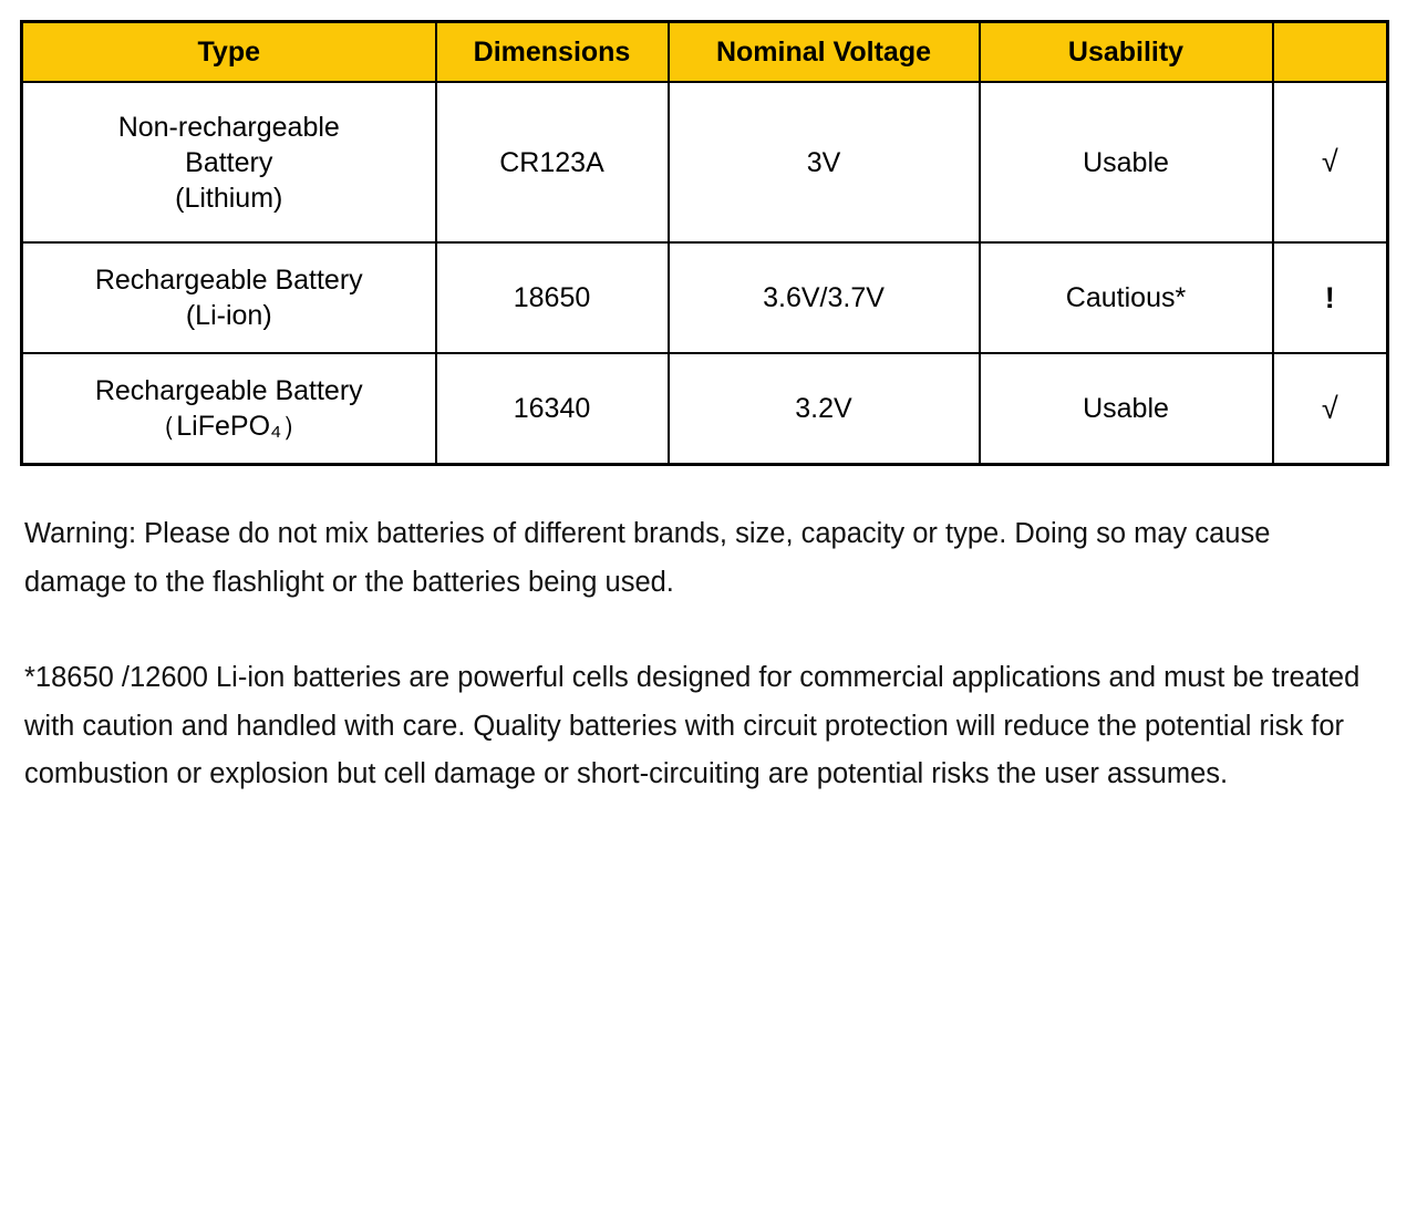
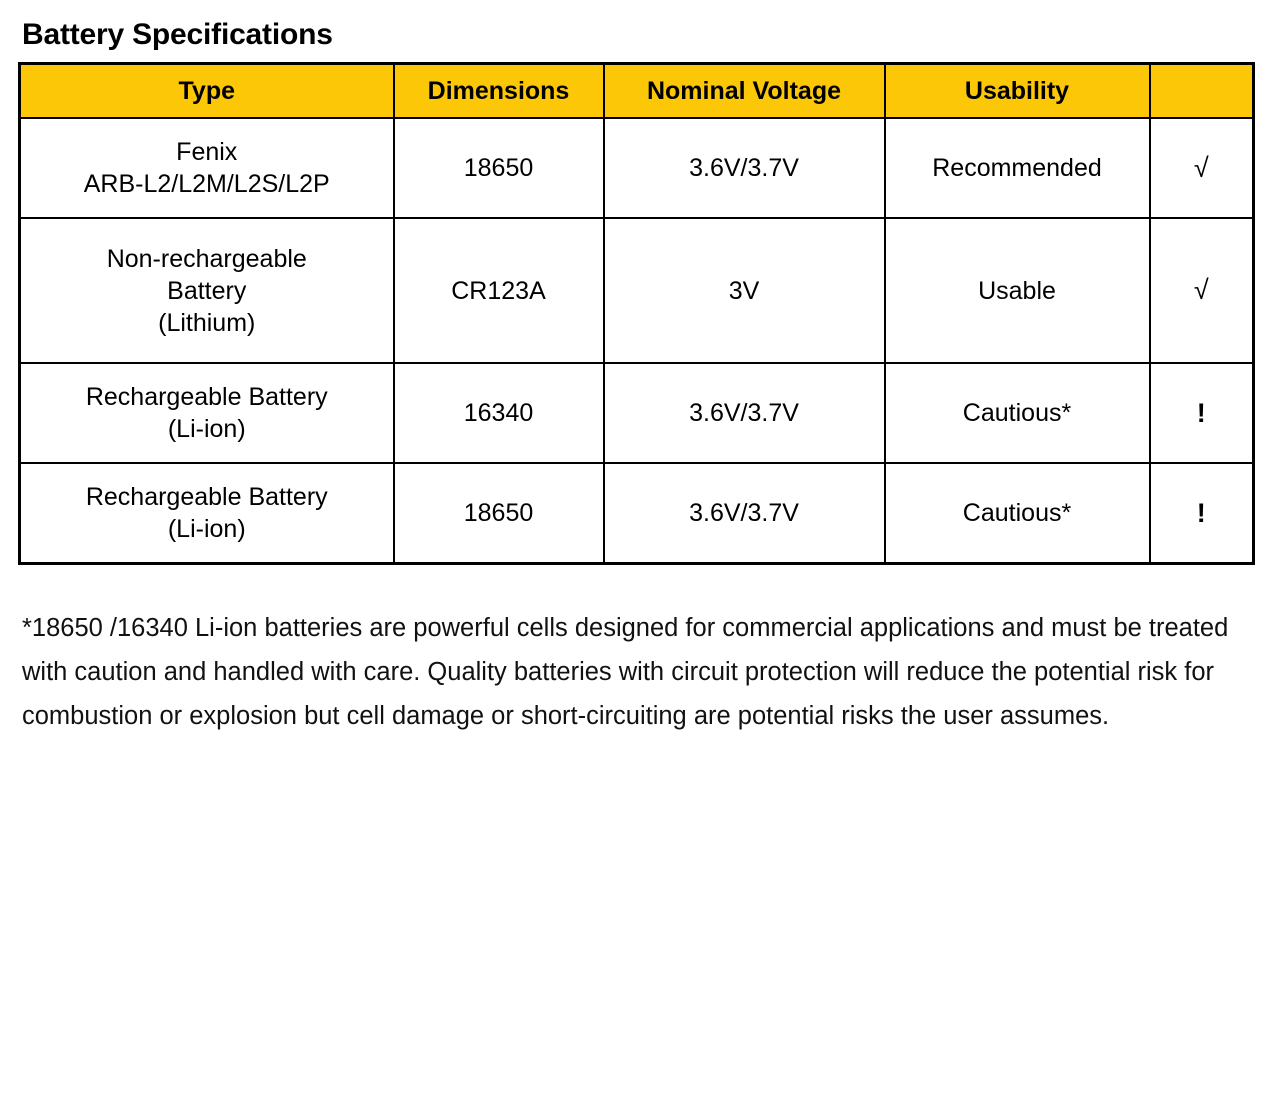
+ Battery Specifications
  Type	Dimensions	Nominal Voltage	Usability
+ Fenix ARB-L2/L2M/L2S/L2P	18650	3.6V/3.7V	Recommended	√
  Non-rechargeable Battery (Lithium)	CR123A	3V	Usable	√
+ Rechargeable Battery (Li-ion)	16340	3.6V/3.7V	Cautious*	!
  Rechargeable Battery (Li-ion)	18650	3.6V/3.7V	Cautious*	!
- Rechargeable Battery （LiFePO₄）	16340	3.2V	Usable	√
- Warning: Please do not mix batteries of different brands, size, capacity or type. Doing so may cause damage to the flashlight or the batteries being used.
- *18650 /12600 Li-ion batteries are powerful cells designed for commercial applications and must be treated with caution and handled with care. Quality batteries with circuit protection will reduce the potential risk for combustion or explosion but cell damage or short-circuiting are potential risks the user assumes.
+ *18650 /16340 Li-ion batteries are powerful cells designed for commercial applications and must be treated with caution and handled with care. Quality batteries with circuit protection will reduce the potential risk for combustion or explosion but cell damage or short-circuiting are potential risks the user assumes.
